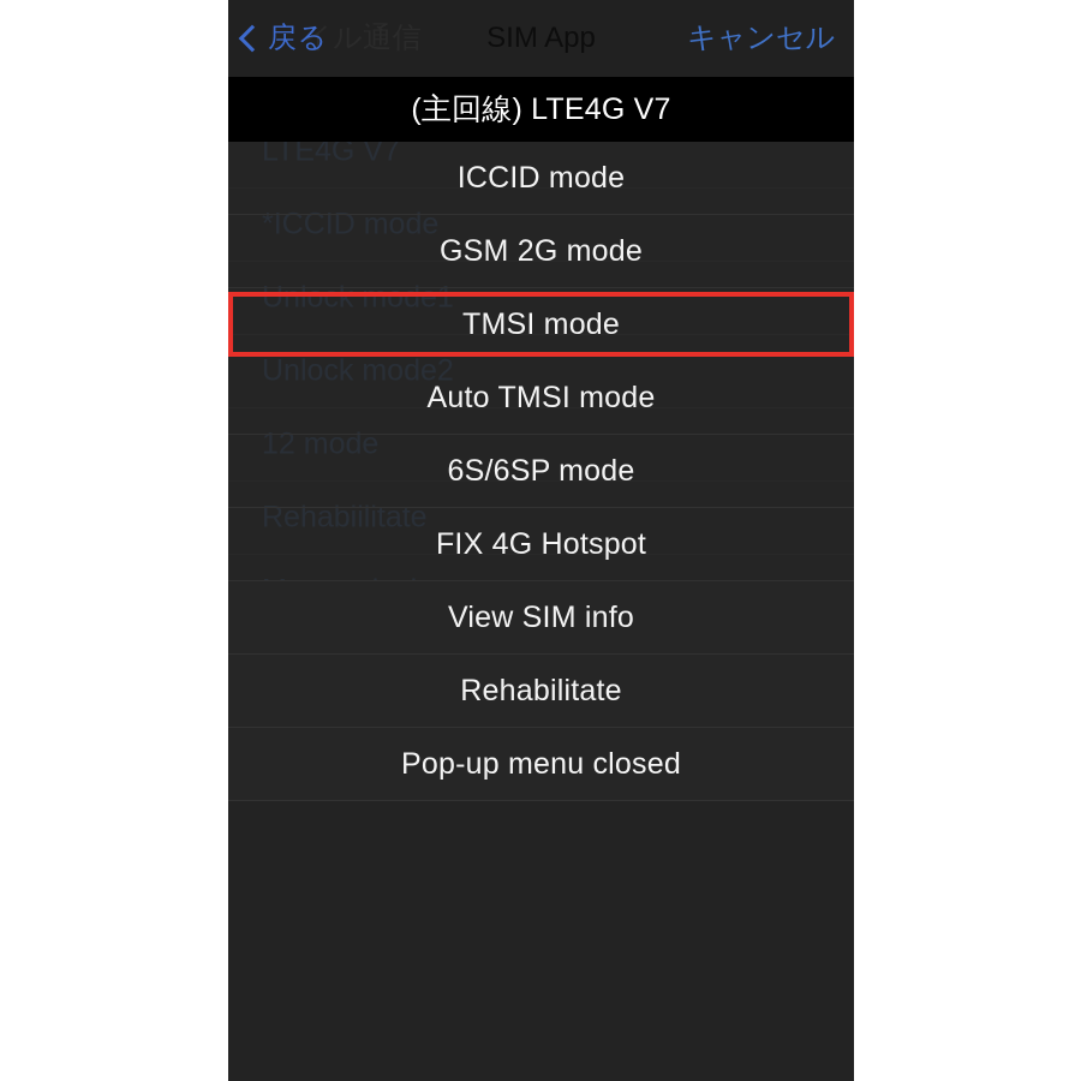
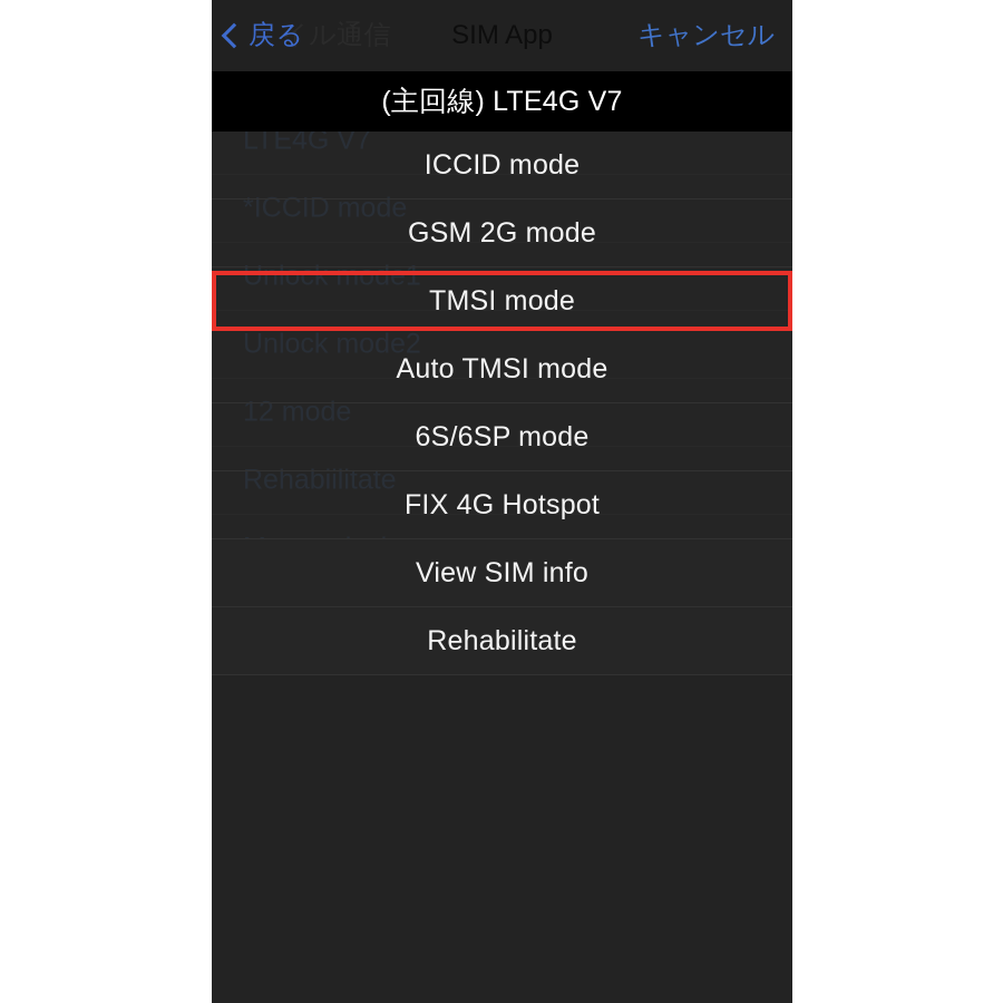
  LTE4G V7
  Unlock mode1
  Unlock mode2
  (主回線) LTE4G V7
  ICCID mode
  GSM 2G mode
  TMSI mode
  Auto TMSI mode
  6S/6SP mode
  FIX 4G Hotspot
  View SIM info
  Rehabilitate
- Pop-up menu closed
  イル通信
  戻る
  キャンセル
